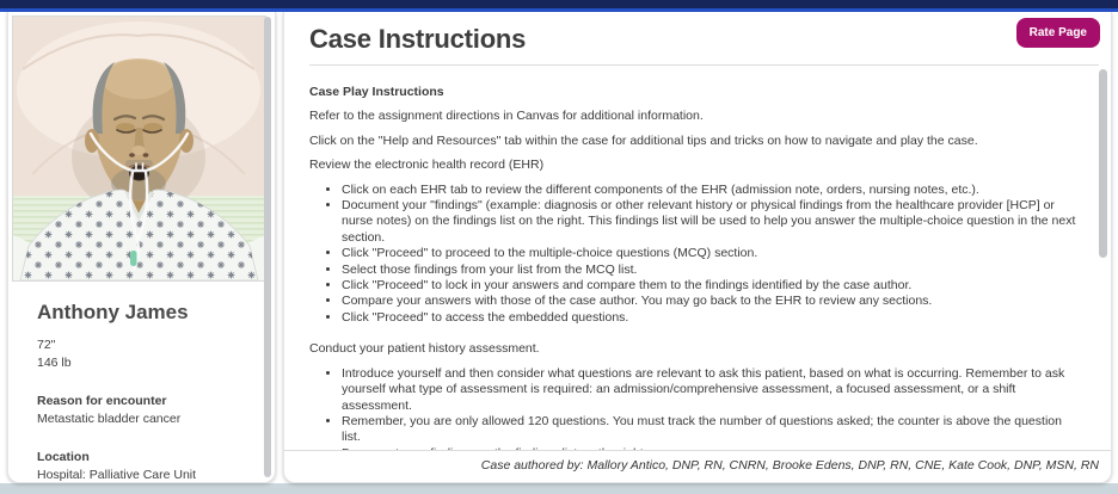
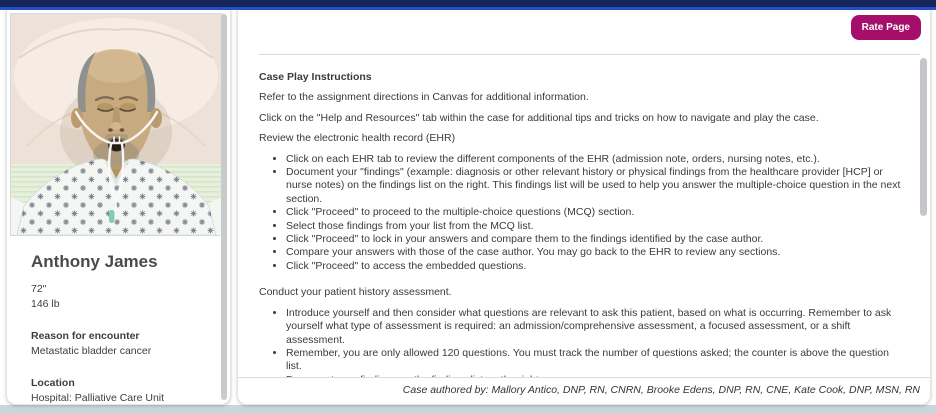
  Anthony James
  72"
  146 lb
  Reason for encounter
  Metastatic bladder cancer
  Location
  Hospital: Palliative Care Unit
- Case Instructions
  Rate Page
  Case Play Instructions
  Refer to the assignment directions in Canvas for additional information.
  Click on the "Help and Resources" tab within the case for additional tips and tricks on how to navigate and play the case.
  Review the electronic health record (EHR)
  Click on each EHR tab to review the different components of the EHR (admission note, orders, nursing notes, etc.).
  Document your "findings" (example: diagnosis or other relevant history or physical findings from the healthcare provider [HCP] or nurse notes) on the findings list on the right. This findings list will be used to help you answer the multiple-choice question in the next section.
  Click "Proceed" to proceed to the multiple-choice questions (MCQ) section.
  Select those findings from your list from the MCQ list.
  Click "Proceed" to lock in your answers and compare them to the findings identified by the case author.
  Compare your answers with those of the case author. You may go back to the EHR to review any sections.
  Click "Proceed" to access the embedded questions.
  Conduct your patient history assessment.
  Introduce yourself and then consider what questions are relevant to ask this patient, based on what is occurring. Remember to ask yourself what type of assessment is required: an admission/comprehensive assessment, a focused assessment, or a shift assessment.
  Remember, you are only allowed 120 questions. You must track the number of questions asked; the counter is above the question list.
  Case authored by: Mallory Antico, DNP, RN, CNRN, Brooke Edens, DNP, RN, CNE, Kate Cook, DNP, MSN, RN
